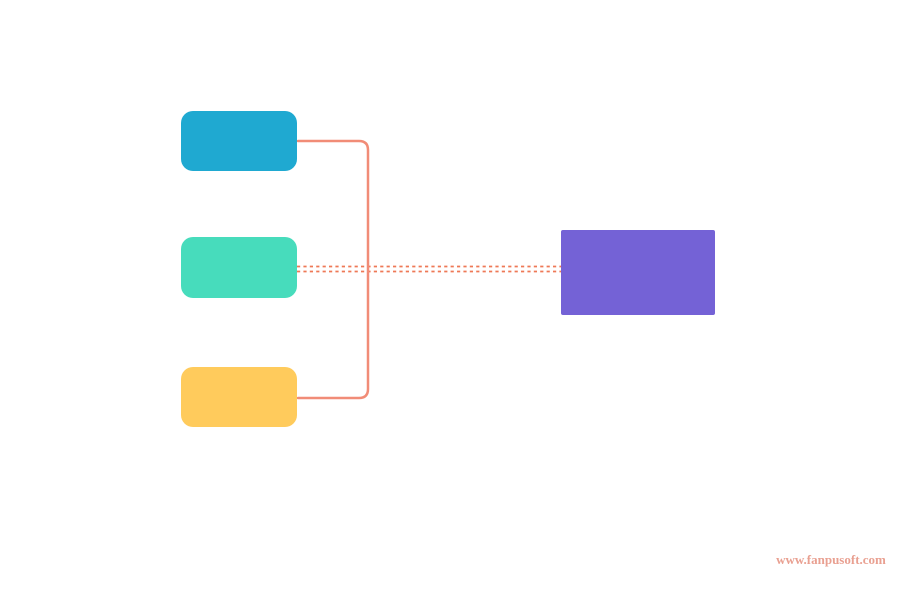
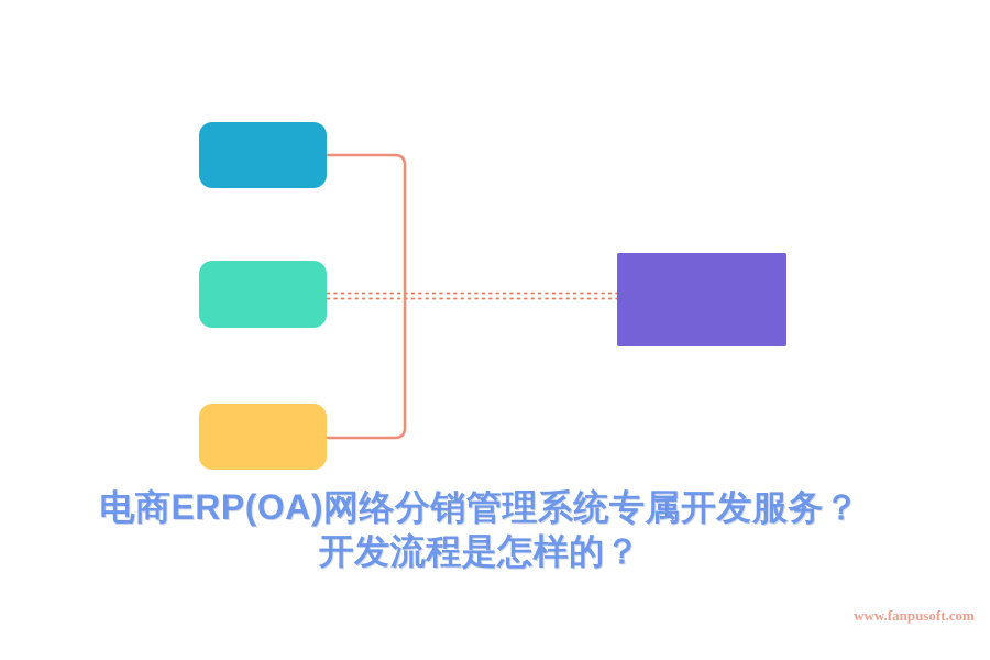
+ 电商ERP(OA)网络分销管理系统专属开发服务？
+ 开发流程是怎样的？
  www.fanpusoft.com
